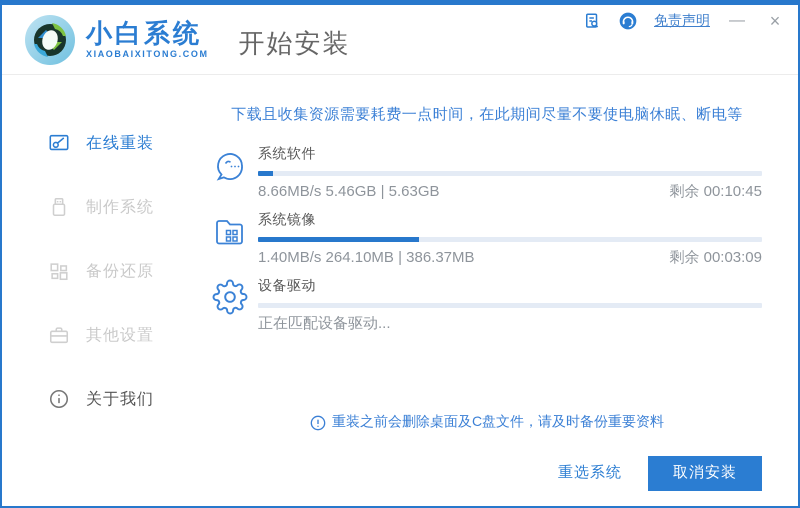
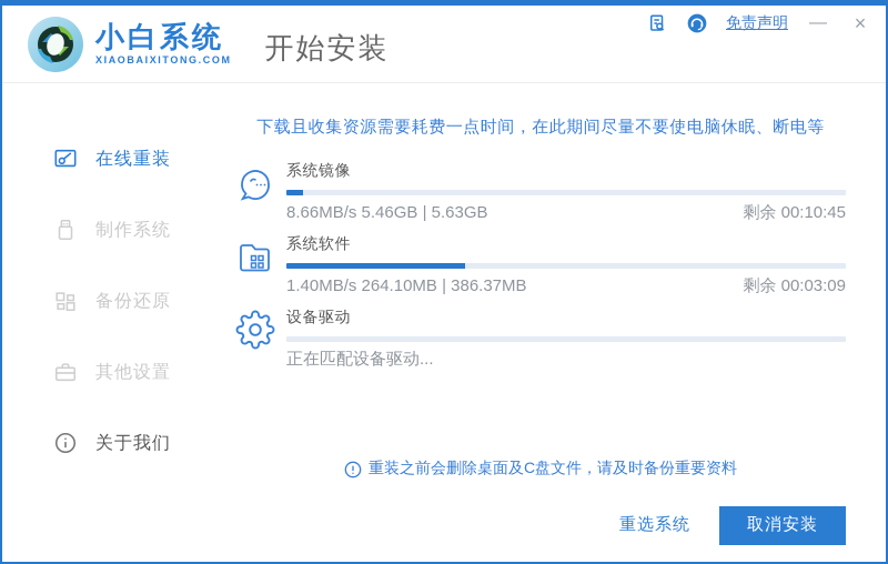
  免责声明
  —
  ×
  小白系统
  XIAOBAIXITONG.COM
  开始安装
  在线重装
  制作系统
  备份还原
  其他设置
  关于我们
  下载且收集资源需要耗费一点时间，在此期间尽量不要使电脑休眠、断电等
- 系统软件
+ 系统镜像
  8.66MB/s 5.46GB | 5.63GB
  剩余 00:10:45
- 系统镜像
+ 系统软件
  1.40MB/s 264.10MB | 386.37MB
  剩余 00:03:09
  设备驱动
  正在匹配设备驱动...
  重装之前会删除桌面及C盘文件，请及时备份重要资料
  重选系统
  取消安装
